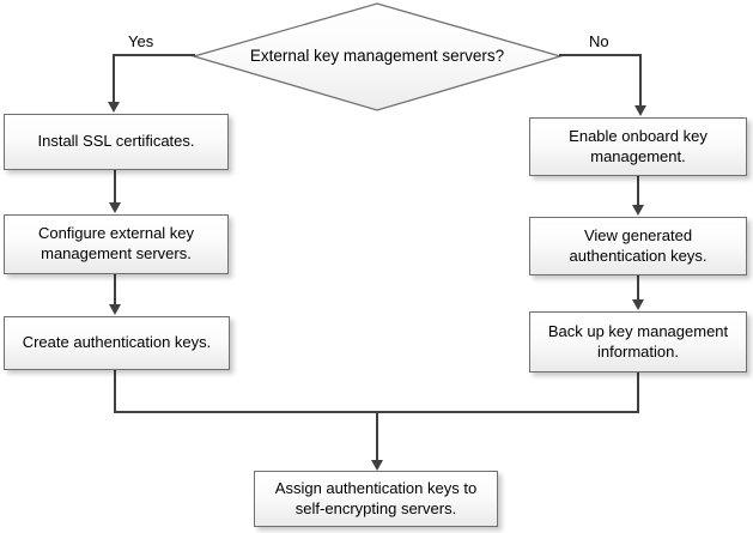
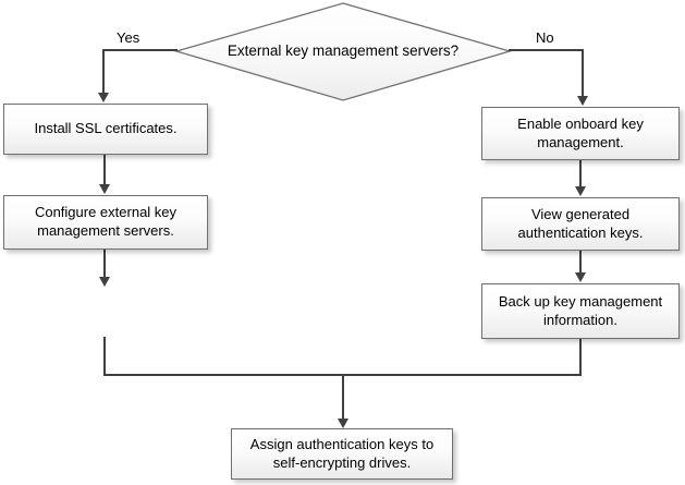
  External key management servers?
  Yes
  No
  Install SSL certificates.
  Configure external key management servers.
- Create authentication keys.
  Enable onboard key management.
  View generated authentication keys.
  Back up key management information.
- Assign authentication keys to self-encrypting servers.
+ Assign authentication keys to self-encrypting drives.
